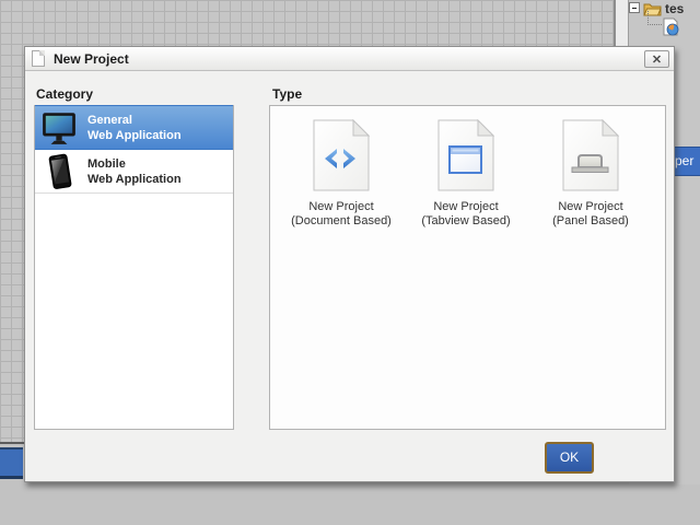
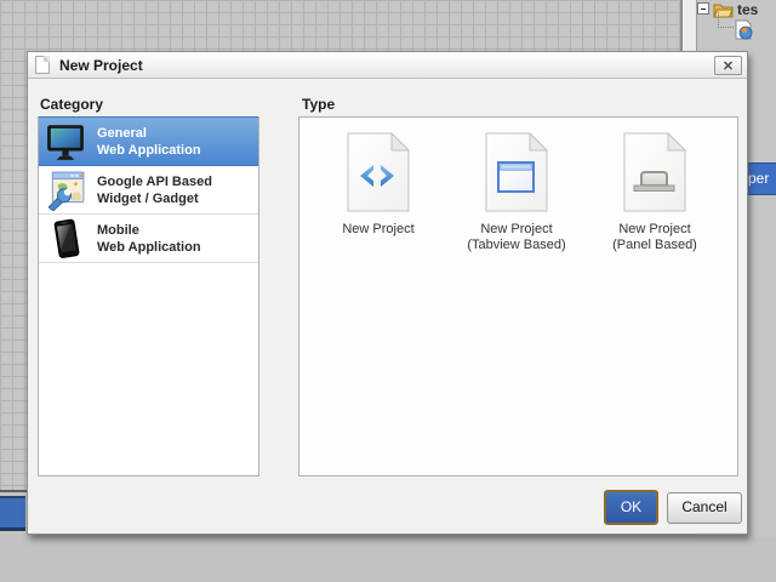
  tes
  per
  New Project
  ✕
  Category
  Type
  General
  Web Application
+ Google API Based
+ Widget / Gadget
  Mobile
  Web Application
  New Project
- (Document Based)
  New Project
  (Tabview Based)
  New Project
  (Panel Based)
  OK
+ Cancel
